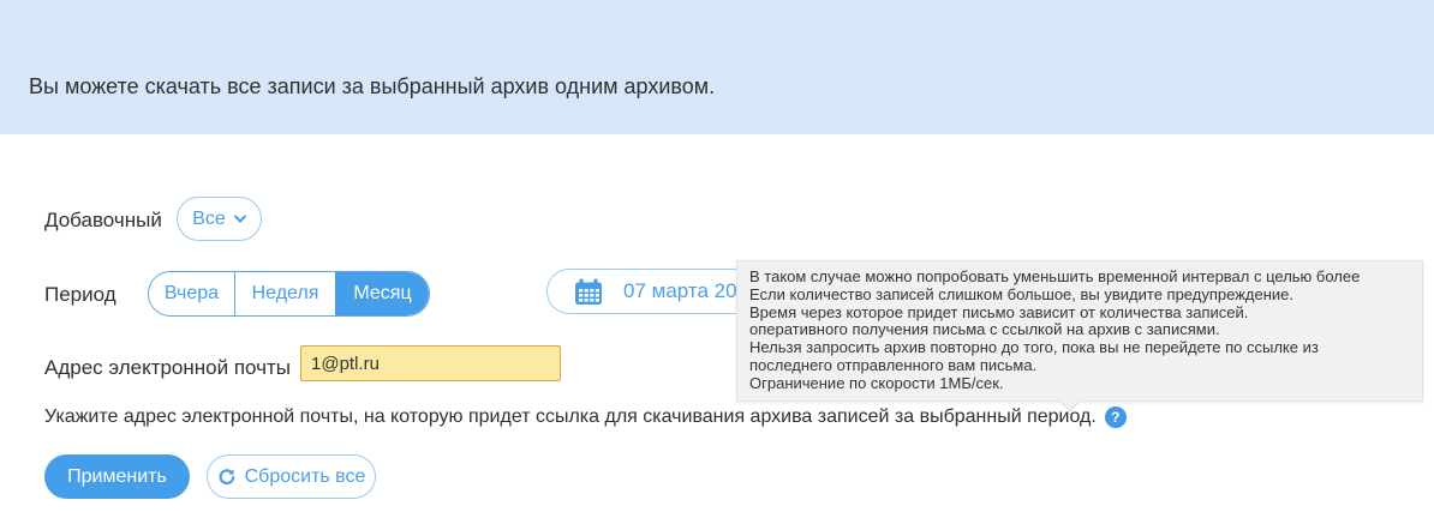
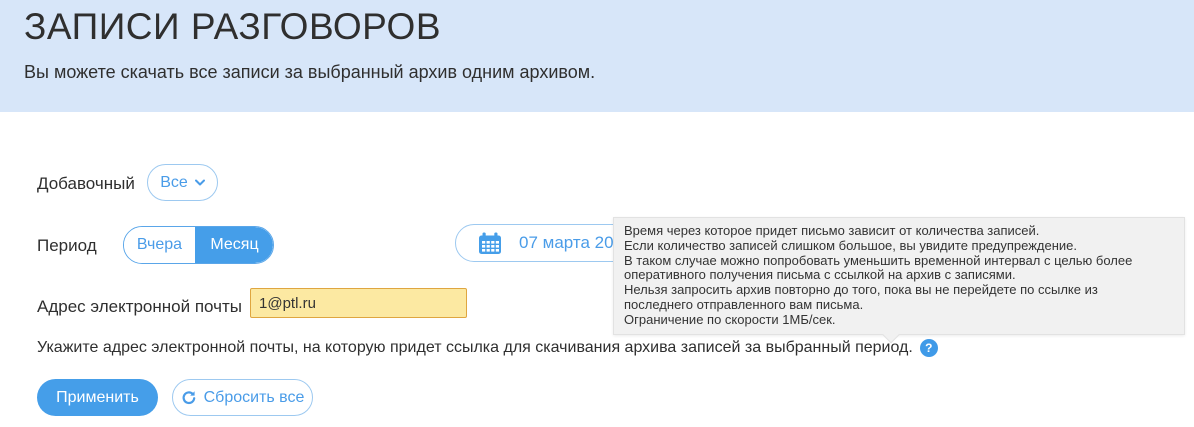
+ ЗАПИСИ РАЗГОВОРОВ
  Вы можете скачать все записи за выбранный архив одним архивом.
  Добавочный
  Все
  Период
  Вчера
- Неделя
  Месяц
  07 марта 20
  Адрес электронной почты
  1@ptl.ru
  Укажите адрес электронной почты, на которую придет ссылка для скачивания архива записей за выбранный период.
  ?
  Применить
  Сбросить все
- В таком случае можно попробовать уменьшить временной интервал с целью более
+ Время через которое придет письмо зависит от количества записей.
  Если количество записей слишком большое, вы увидите предупреждение.
- Время через которое придет письмо зависит от количества записей.
+ В таком случае можно попробовать уменьшить временной интервал с целью более
  оперативного получения письма с ссылкой на архив с записями.
  Нельзя запросить архив повторно до того, пока вы не перейдете по ссылке из
  последнего отправленного вам письма.
  Ограничение по скорости 1МБ/сек.
